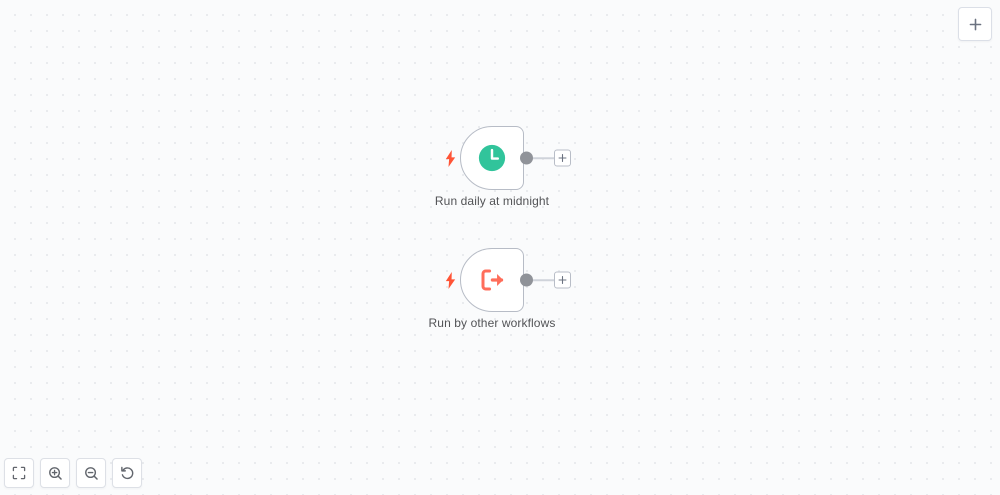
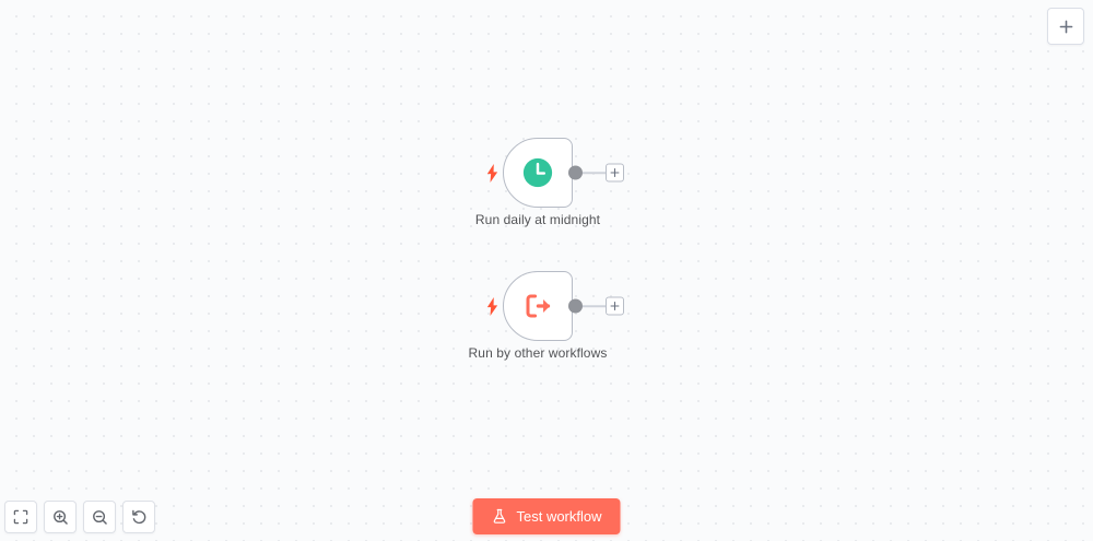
  Run daily at midnight
  Run by other workflows
+ Test workflow
